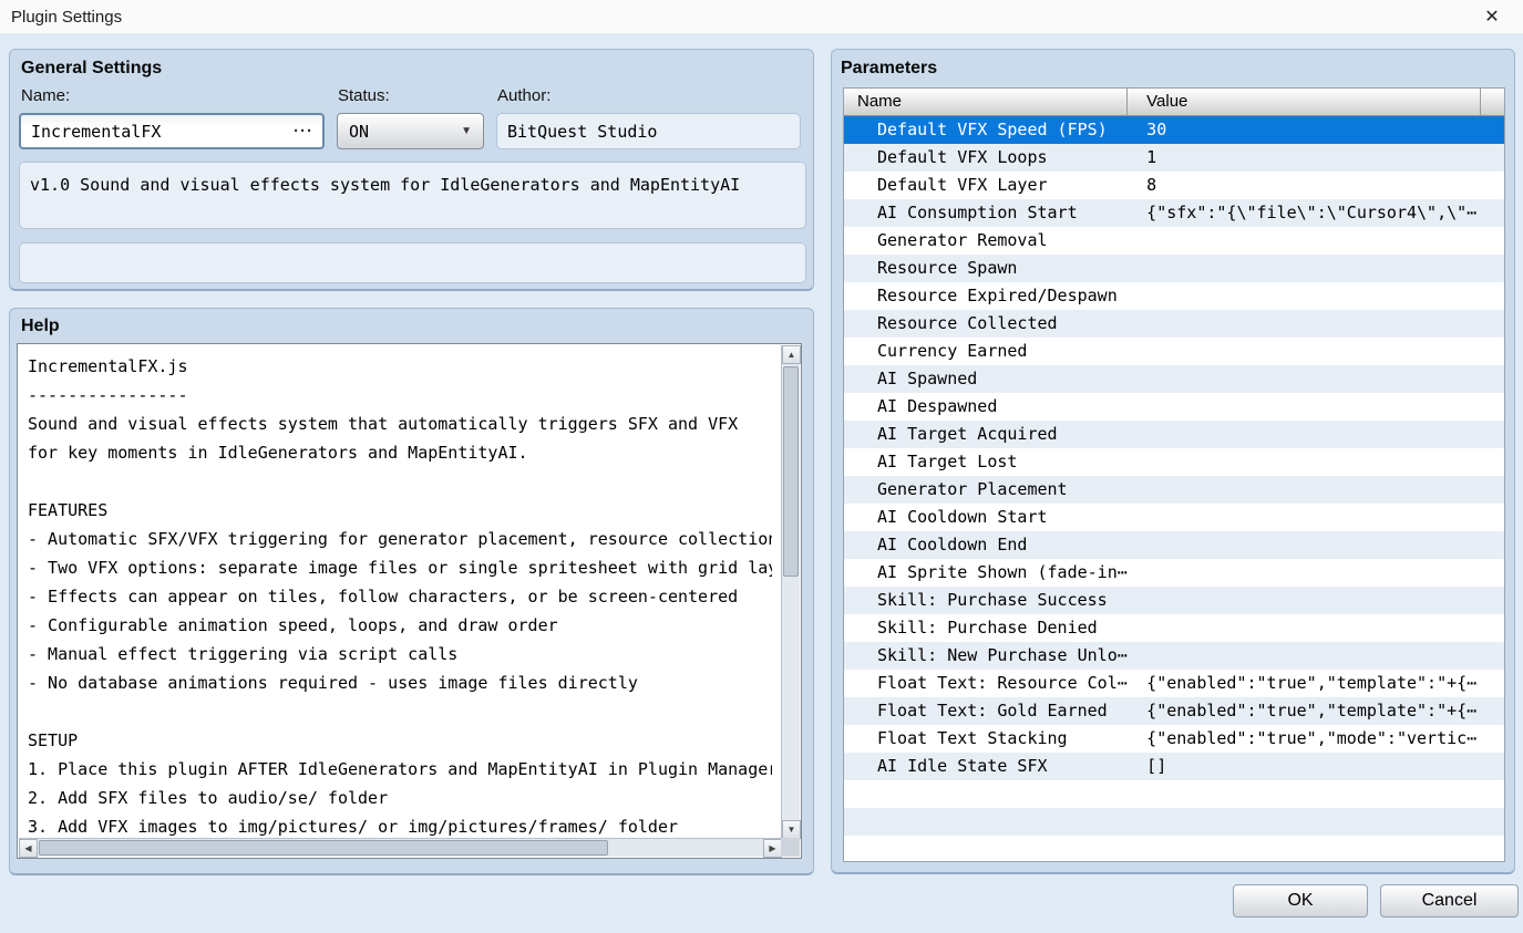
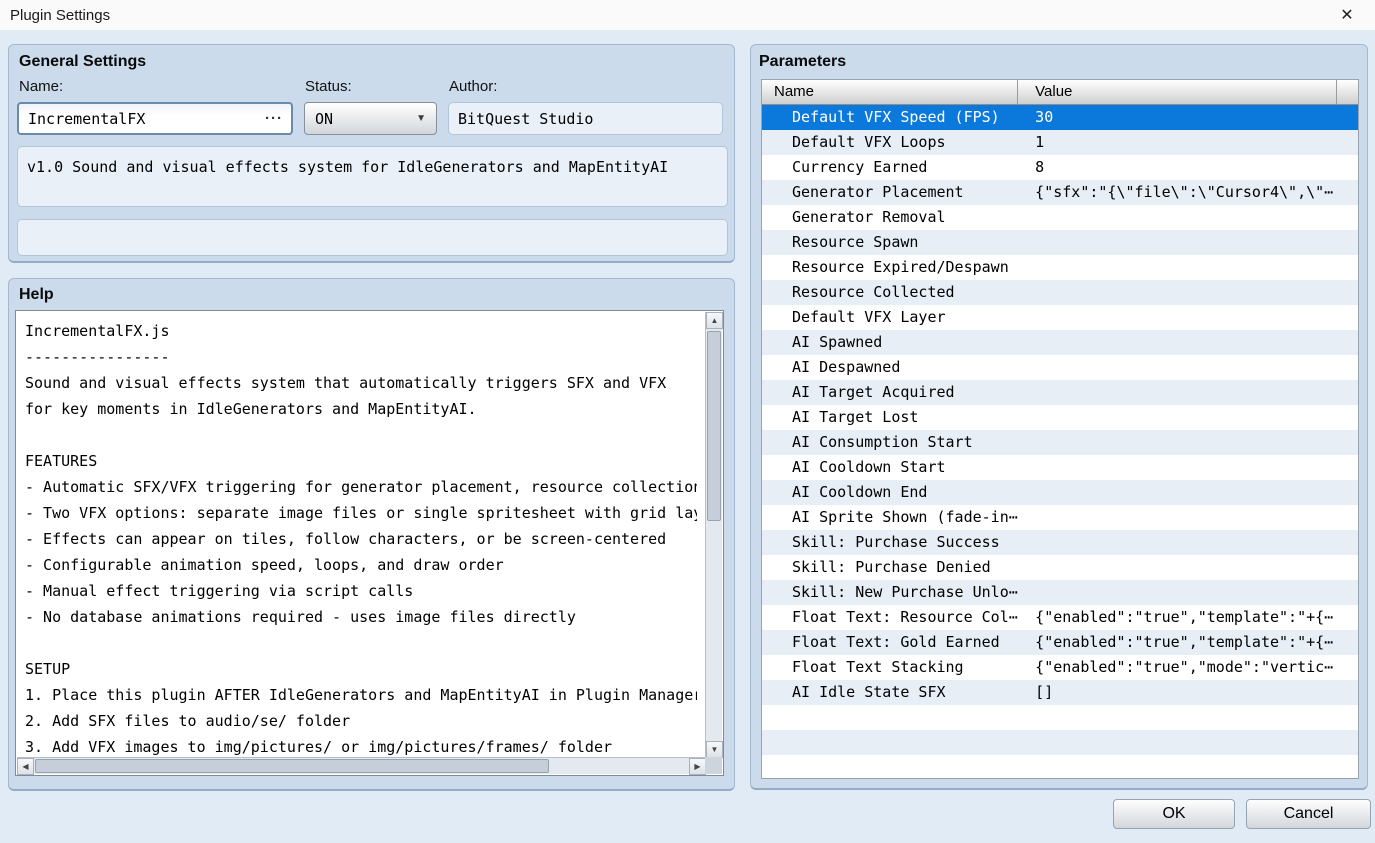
  Plugin Settings
  ✕
  General Settings
  Name:
  Status:
  Author:
  IncrementalFX
  ···
  ON
  ▼
  BitQuest Studio
  v1.0 Sound and visual effects system for IdleGenerators and MapEntityAI
  Help
  IncrementalFX.js
  ----------------
  Sound and visual effects system that automatically triggers SFX and VFX
  for key moments in IdleGenerators and MapEntityAI.
  FEATURES
  - Automatic SFX/VFX triggering for generator placement, resource collectio
  - Two VFX options: separate image files or single spritesheet with grid la
  - Effects can appear on tiles, follow characters, or be screen-centered
  - Configurable animation speed, loops, and draw order
  - Manual effect triggering via script calls
  - No database animations required - uses image files directly
  SETUP
  1. Place this plugin AFTER IdleGenerators and MapEntityAI in Plugin Manage
  2. Add SFX files to audio/se/ folder
  3. Add VFX images to img/pictures/ or img/pictures/frames/ folder
  ▲
  ▼
  ◀
  ▶
  Parameters
  Name
  Value
  Default VFX Speed (FPS)
  30
  Default VFX Loops
  1
- Default VFX Layer
+ Currency Earned
  8
- AI Consumption Start
+ Generator Placement
  {"sfx":"{\"file\":\"Cursor4\",\"⋯
  Generator Removal
  Resource Spawn
  Resource Expired/Despawn
  Resource Collected
- Currency Earned
+ Default VFX Layer
  AI Spawned
  AI Despawned
  AI Target Acquired
  AI Target Lost
- Generator Placement
+ AI Consumption Start
  AI Cooldown Start
  AI Cooldown End
  AI Sprite Shown (fade-in⋯
  Skill: Purchase Success
  Skill: Purchase Denied
  Skill: New Purchase Unlo⋯
  Float Text: Resource Col⋯
  {"enabled":"true","template":"+{⋯
  Float Text: Gold Earned
  {"enabled":"true","template":"+{⋯
  Float Text Stacking
  {"enabled":"true","mode":"vertic⋯
  AI Idle State SFX
  []
  OK
  Cancel
